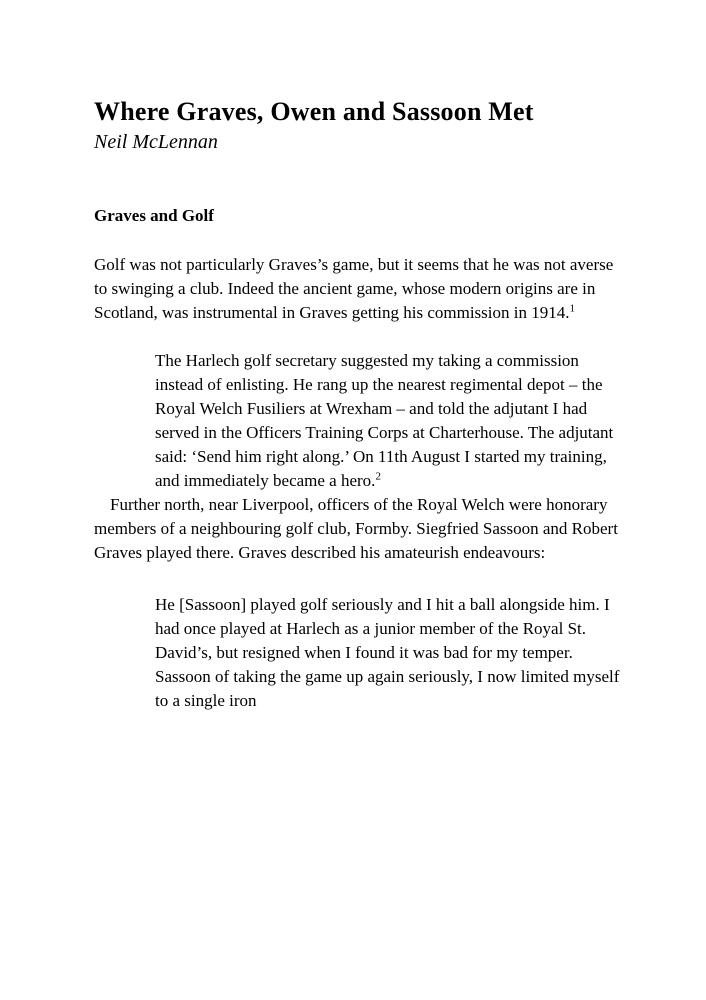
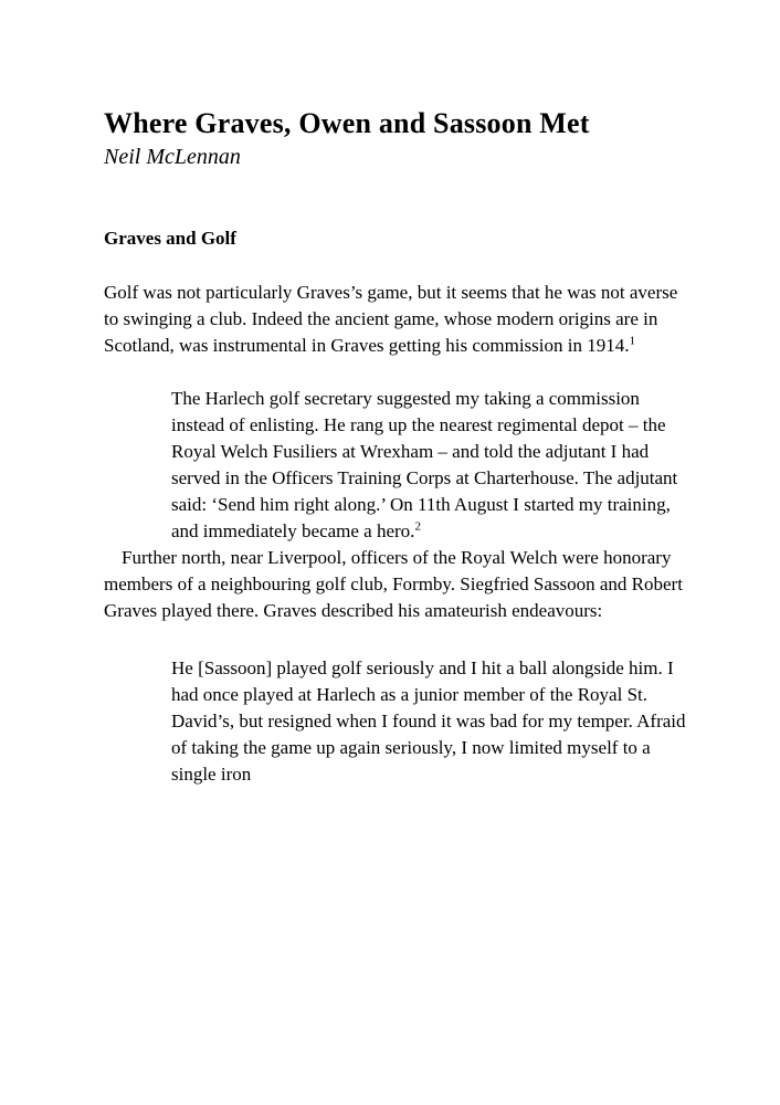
  Where Graves, Owen and Sassoon Met
  Neil McLennan
  Graves and Golf
  Golf was not particularly Graves’s game, but it seems that he was not averse to swinging a club. Indeed the ancient game, whose modern origins are in Scotland, was instrumental in Graves getting his commission in 1914.1
  The Harlech golf secretary suggested my taking a commission instead of enlisting. He rang up the nearest regimental depot – the Royal Welch Fusiliers at Wrexham – and told the adjutant I had served in the Officers Training Corps at Charterhouse. The adjutant said: ‘Send him right along.’ On 11th August I started my training, and immediately became a hero.2
  Further north, near Liverpool, officers of the Royal Welch were honorary members of a neighbouring golf club, Formby. Siegfried Sassoon and Robert Graves played there. Graves described his amateurish endeavours:
- He [Sassoon] played golf seriously and I hit a ball alongside him. I had once played at Harlech as a junior member of the Royal St. David’s, but resigned when I found it was bad for my temper. Sassoon of taking the game up again seriously, I now limited myself to a single iron
+ He [Sassoon] played golf seriously and I hit a ball alongside him. I had once played at Harlech as a junior member of the Royal St. David’s, but resigned when I found it was bad for my temper. Afraid of taking the game up again seriously, I now limited myself to a single iron
